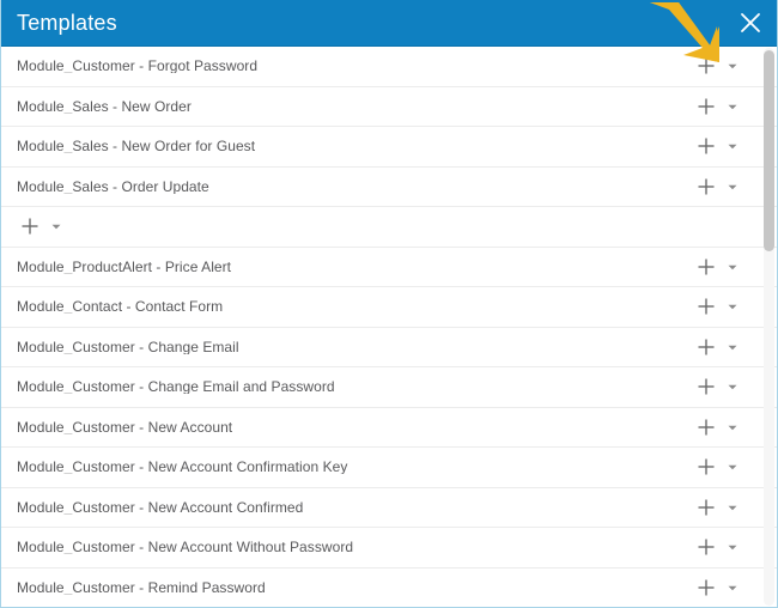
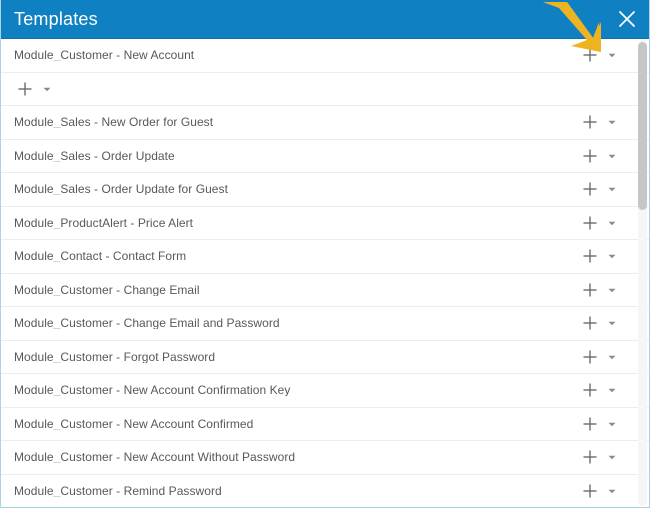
  Templates
- Module_Customer - Forgot Password
+ Module_Customer - New Account
- Module_Sales - New Order
  Module_Sales - New Order for Guest
  Module_Sales - Order Update
+ Module_Sales - Order Update for Guest
  Module_ProductAlert - Price Alert
  Module_Contact - Contact Form
  Module_Customer - Change Email
  Module_Customer - Change Email and Password
- Module_Customer - New Account
+ Module_Customer - Forgot Password
  Module_Customer - New Account Confirmation Key
  Module_Customer - New Account Confirmed
  Module_Customer - New Account Without Password
  Module_Customer - Remind Password
